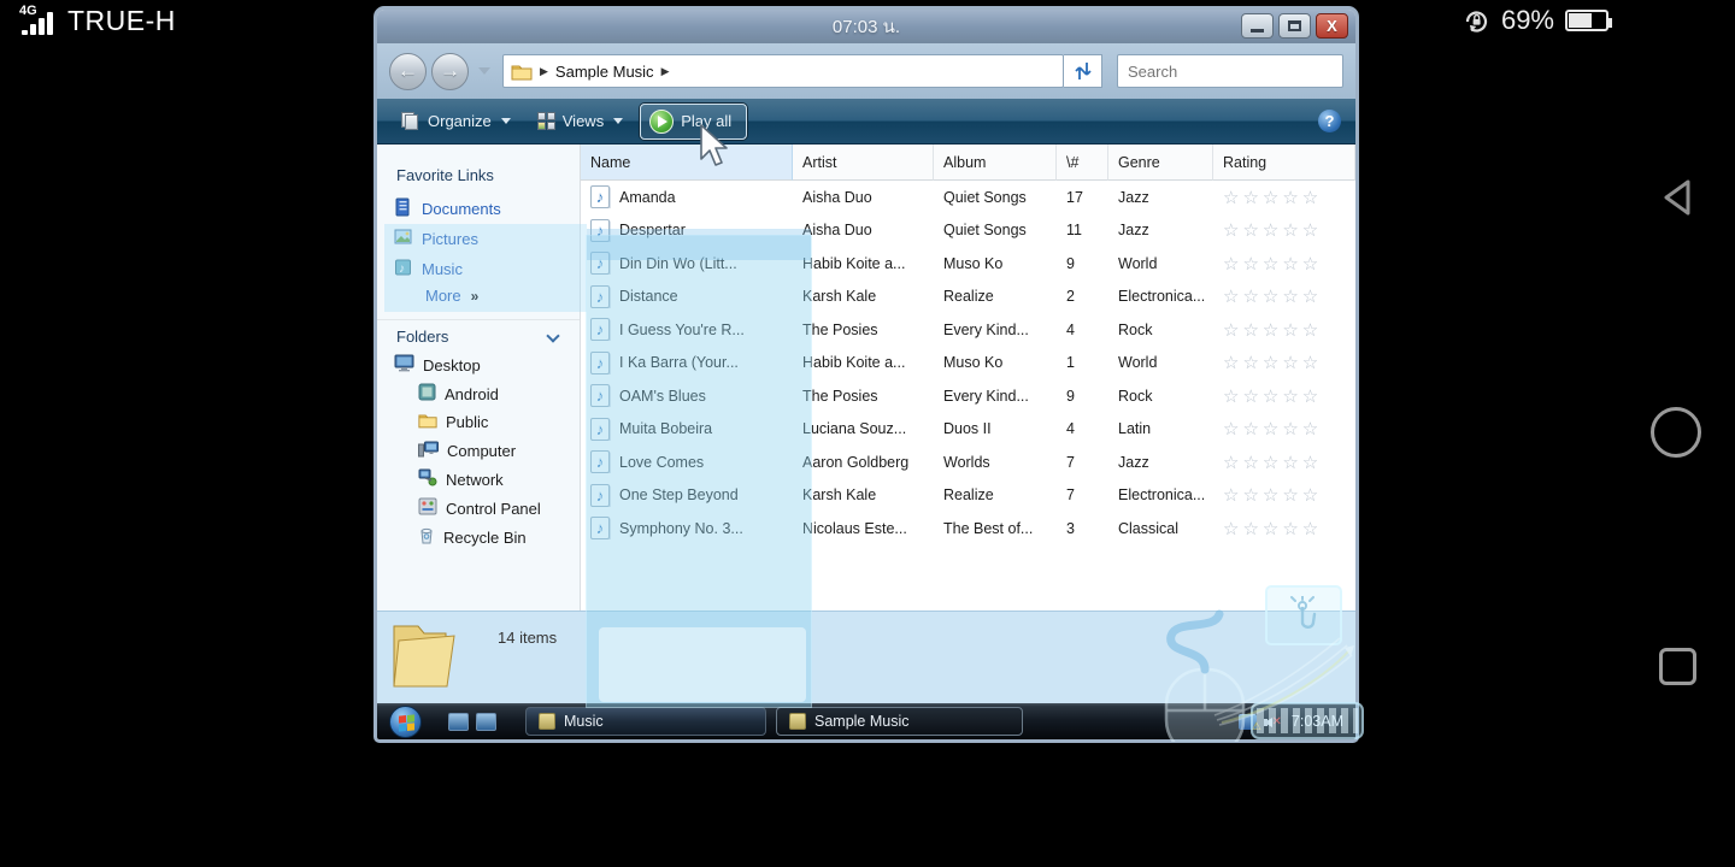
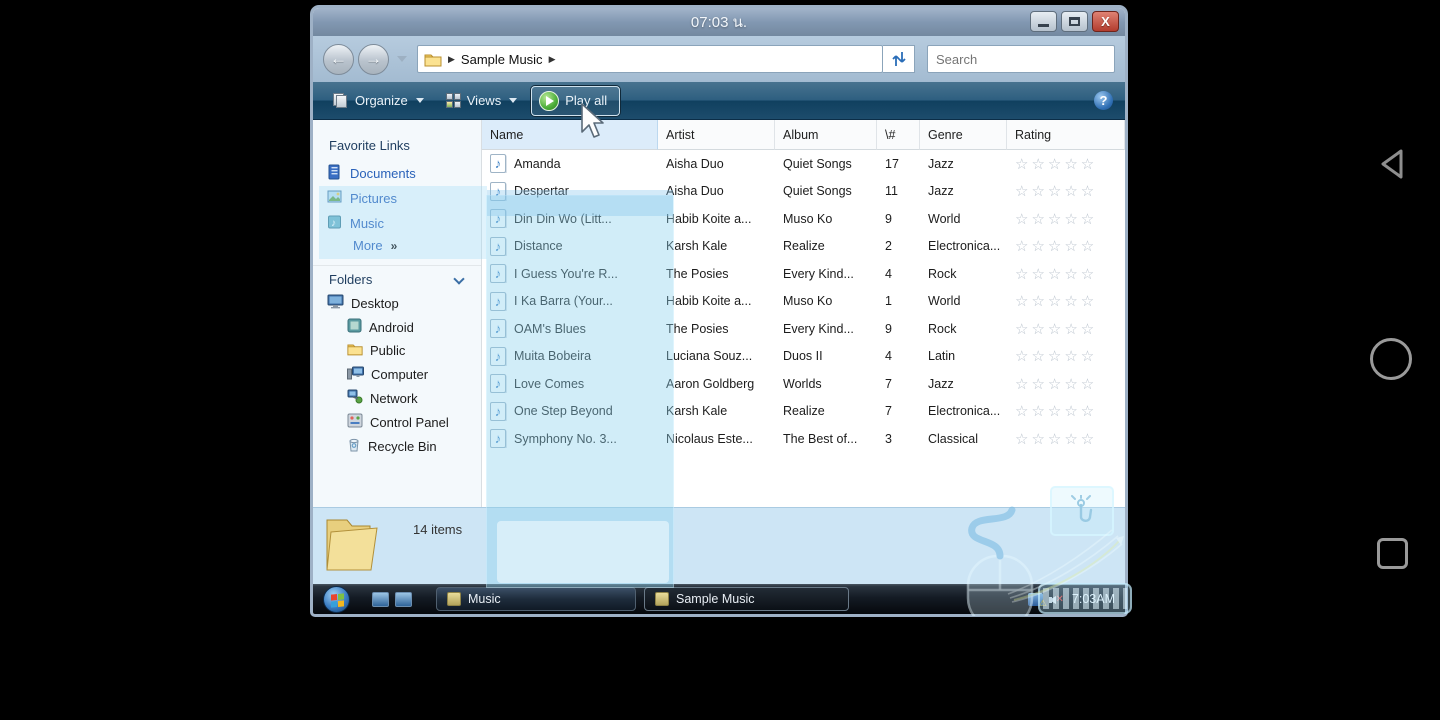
- 4G
- TRUE-H
- 69%
  07:03 น.
  X
  ←
  →
  ▶
  Sample Music
  ▶
  Search
  Organize
  Views
  Play all
  ?
  Favorite Links
  Documents
  Pictures
  ♪
  Music
  More
  »
  Folders
  Desktop
  Android
  Public
  Computer
  Network
  Control Panel
  Recycle Bin
  Name
  Artist
  Album
  \#
  Genre
  Rating
  ♪
  Amanda
  Aisha Duo
  Quiet Songs
  17
  Jazz
  ☆☆☆☆☆
  ♪
  Despertar
  Aisha Duo
  Quiet Songs
  11
  Jazz
  ☆☆☆☆☆
  ♪
  Din Din Wo (Litt...
  Habib Koite a...
  Muso Ko
  9
  World
  ☆☆☆☆☆
  ♪
  Distance
  Karsh Kale
  Realize
  2
  Electronica...
  ☆☆☆☆☆
  ♪
  I Guess You're R...
  The Posies
  Every Kind...
  4
  Rock
  ☆☆☆☆☆
  ♪
  I Ka Barra (Your...
  Habib Koite a...
  Muso Ko
  1
  World
  ☆☆☆☆☆
  ♪
  OAM's Blues
  The Posies
  Every Kind...
  9
  Rock
  ☆☆☆☆☆
  ♪
  Muita Bobeira
  Luciana Souz...
  Duos II
  4
  Latin
  ☆☆☆☆☆
  ♪
  Love Comes
  Aaron Goldberg
  Worlds
  7
  Jazz
  ☆☆☆☆☆
  ♪
  One Step Beyond
  Karsh Kale
  Realize
  7
  Electronica...
  ☆☆☆☆☆
  ♪
  Symphony No. 3...
  Nicolaus Este...
  The Best of...
  3
  Classical
  ☆☆☆☆☆
  14 items
  Music
  Sample Music
